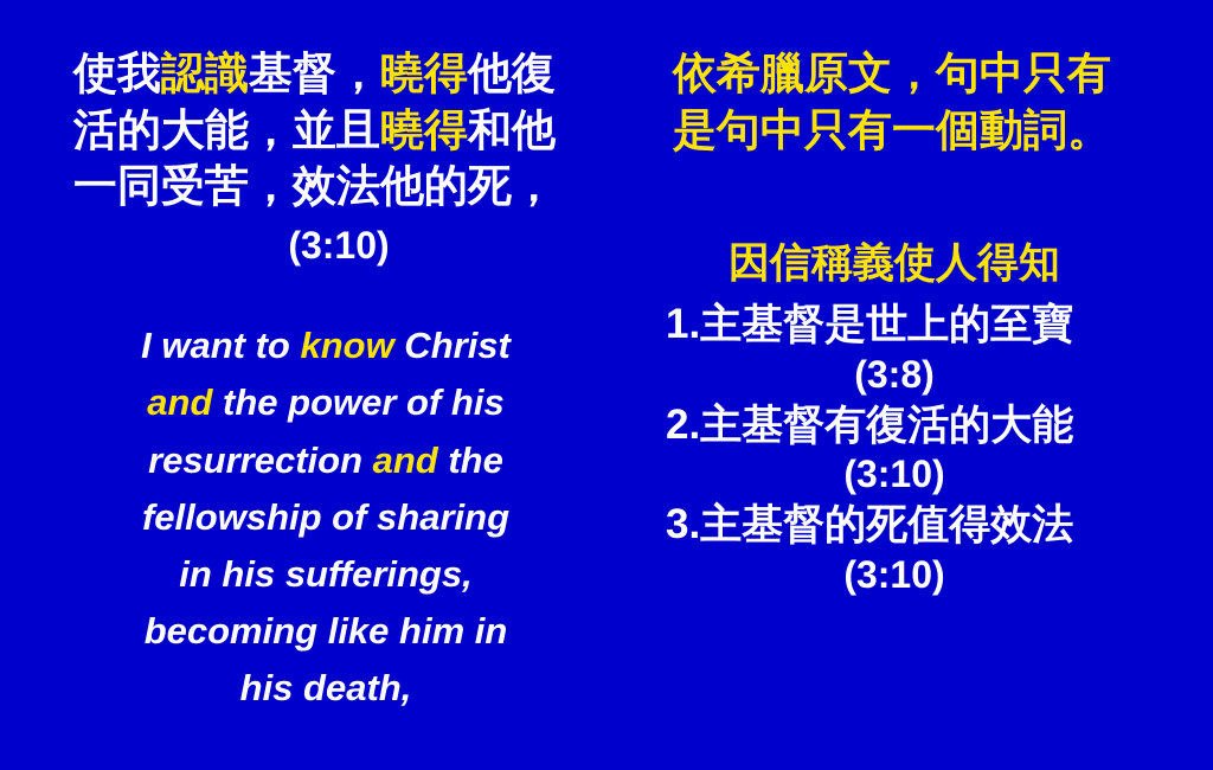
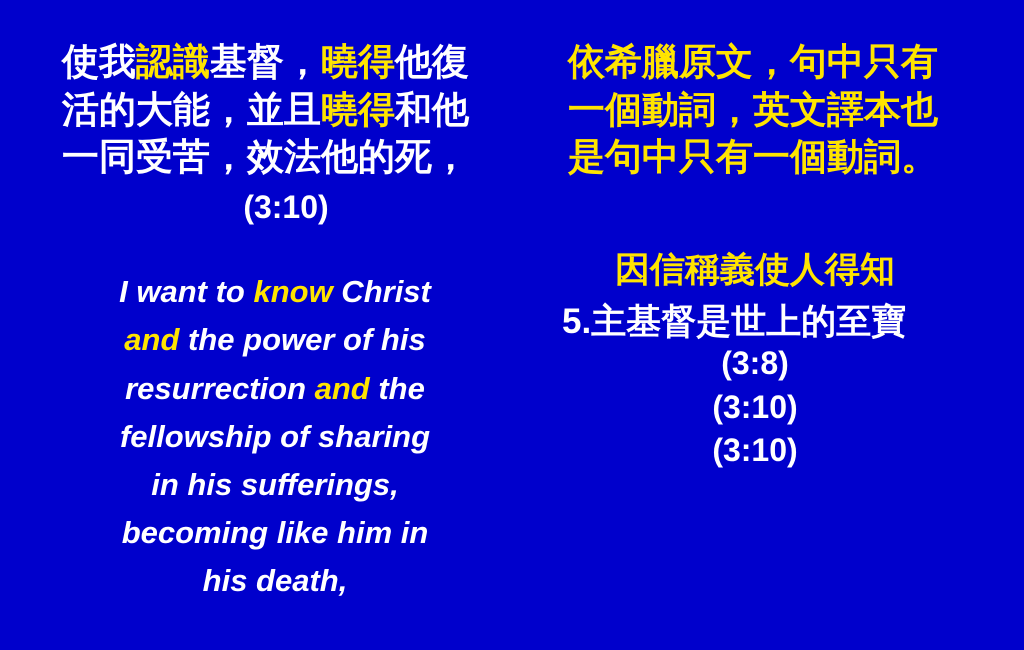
  使我認識基督，曉得他復
  活的大能，並且曉得和他
  一同受苦，效法他的死，
  (3:10)
  I want to know Christ
  and the power of his
  resurrection and the
  fellowship of sharing
  in his sufferings,
  becoming like him in
  his death,
  依希臘原文，句中只有
+ 一個動詞，英文譯本也
  是句中只有一個動詞。
  因信稱義使人得知
- 1.主基督是世上的至寶
+ 5.主基督是世上的至寶
  (3:8)
- 2.主基督有復活的大能
  (3:10)
- 3.主基督的死值得效法
  (3:10)
